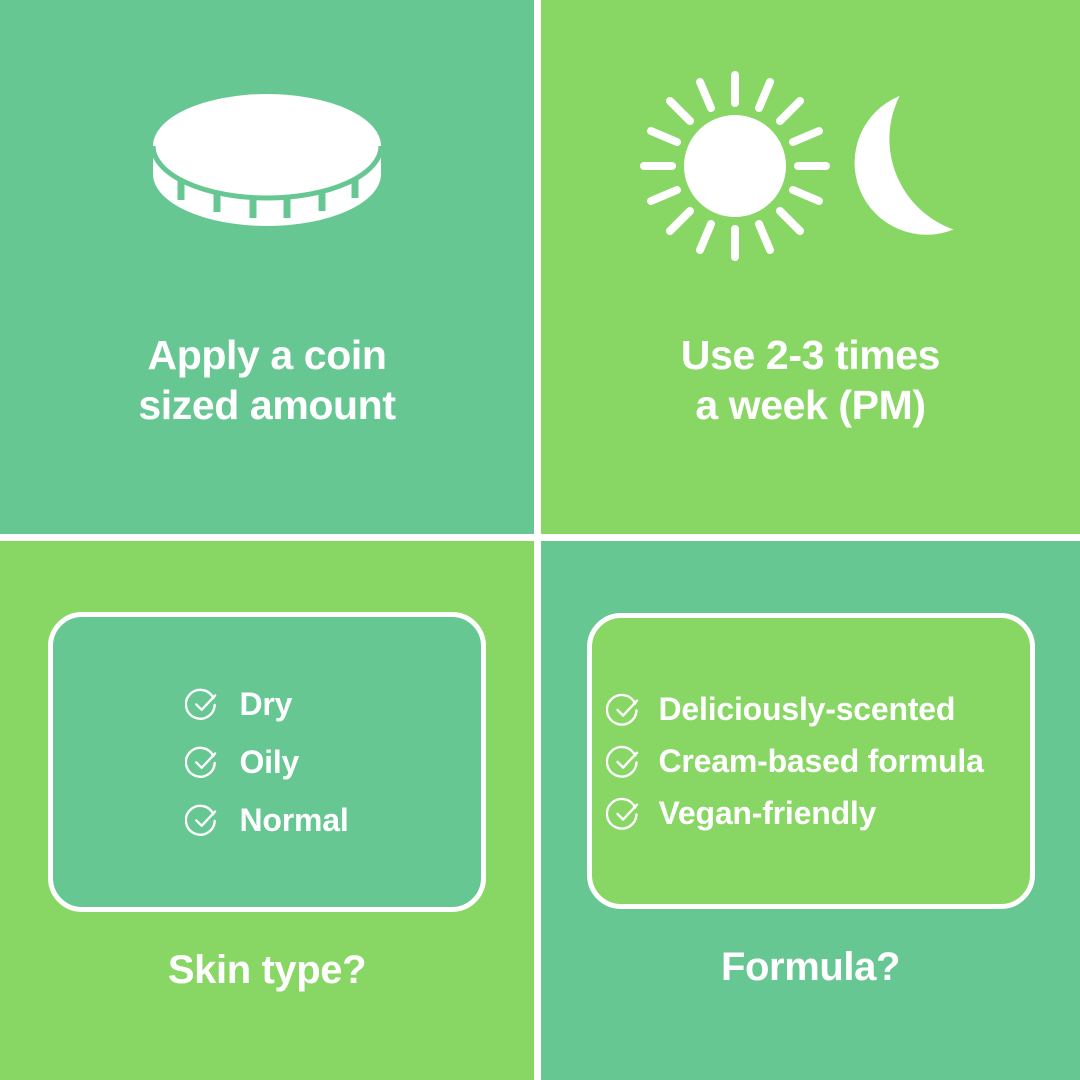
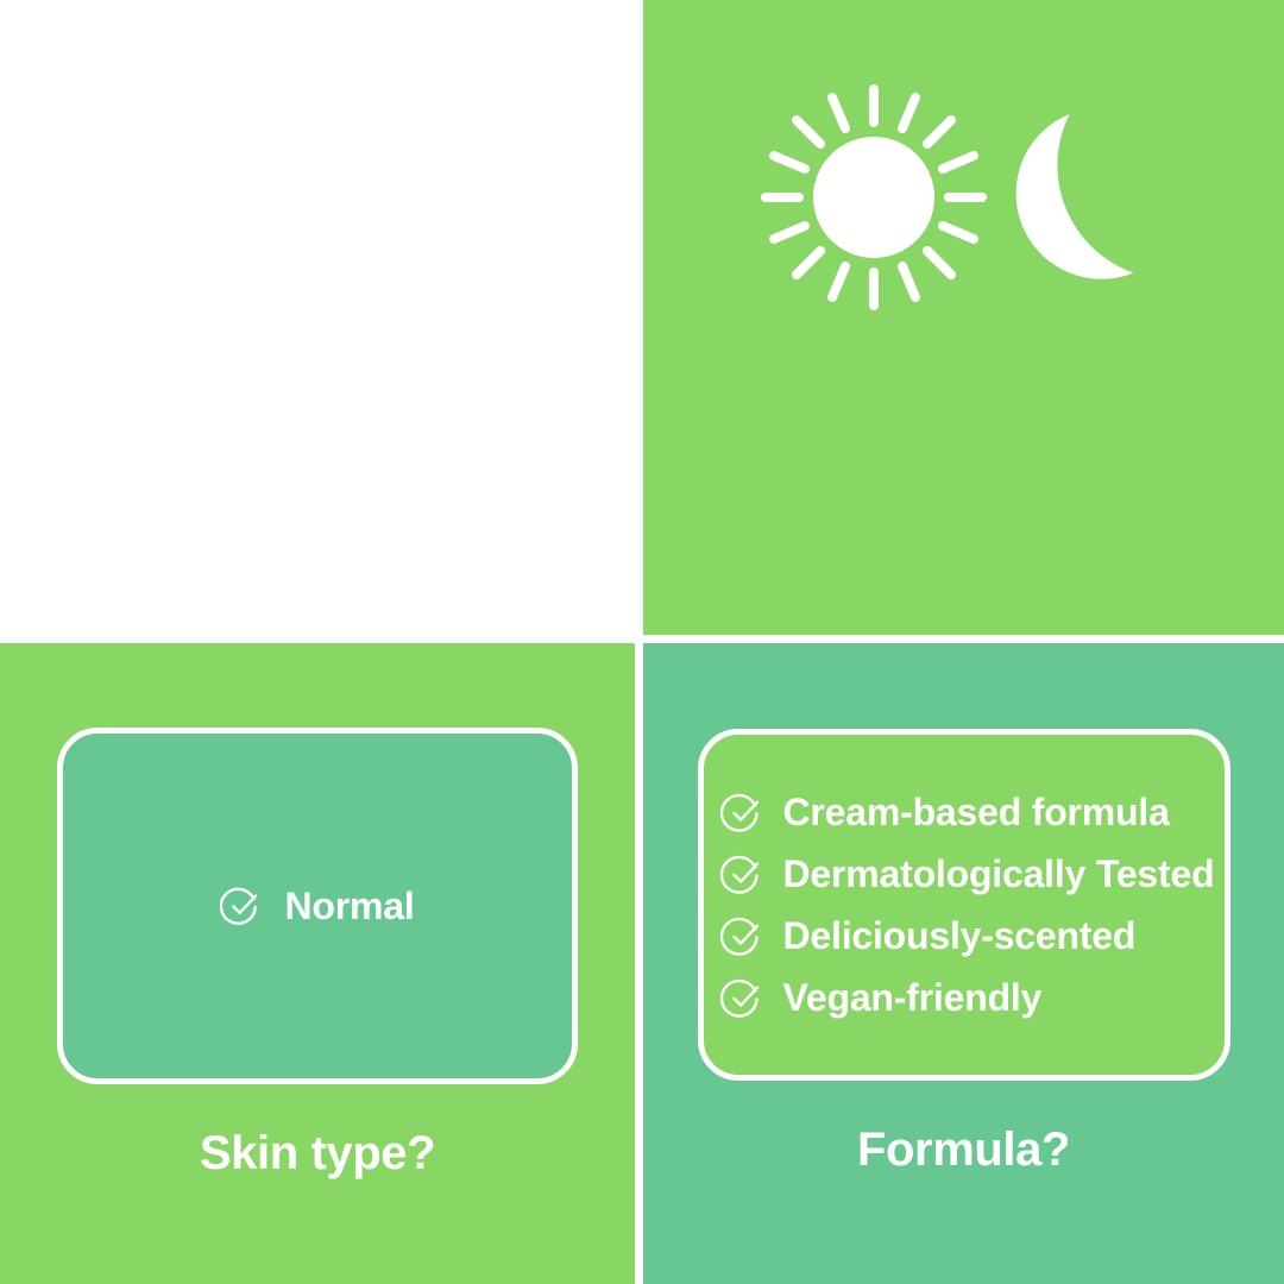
- Apply a coin
- sized amount
- Use 2-3 times
- a week (PM)
- Dry
- Oily
  Normal
  Skin type?
- Deliciously-scented
+ Cream-based formula
+ Dermatologically Tested
- Cream-based formula
+ Deliciously-scented
  Vegan-friendly
  Formula?
